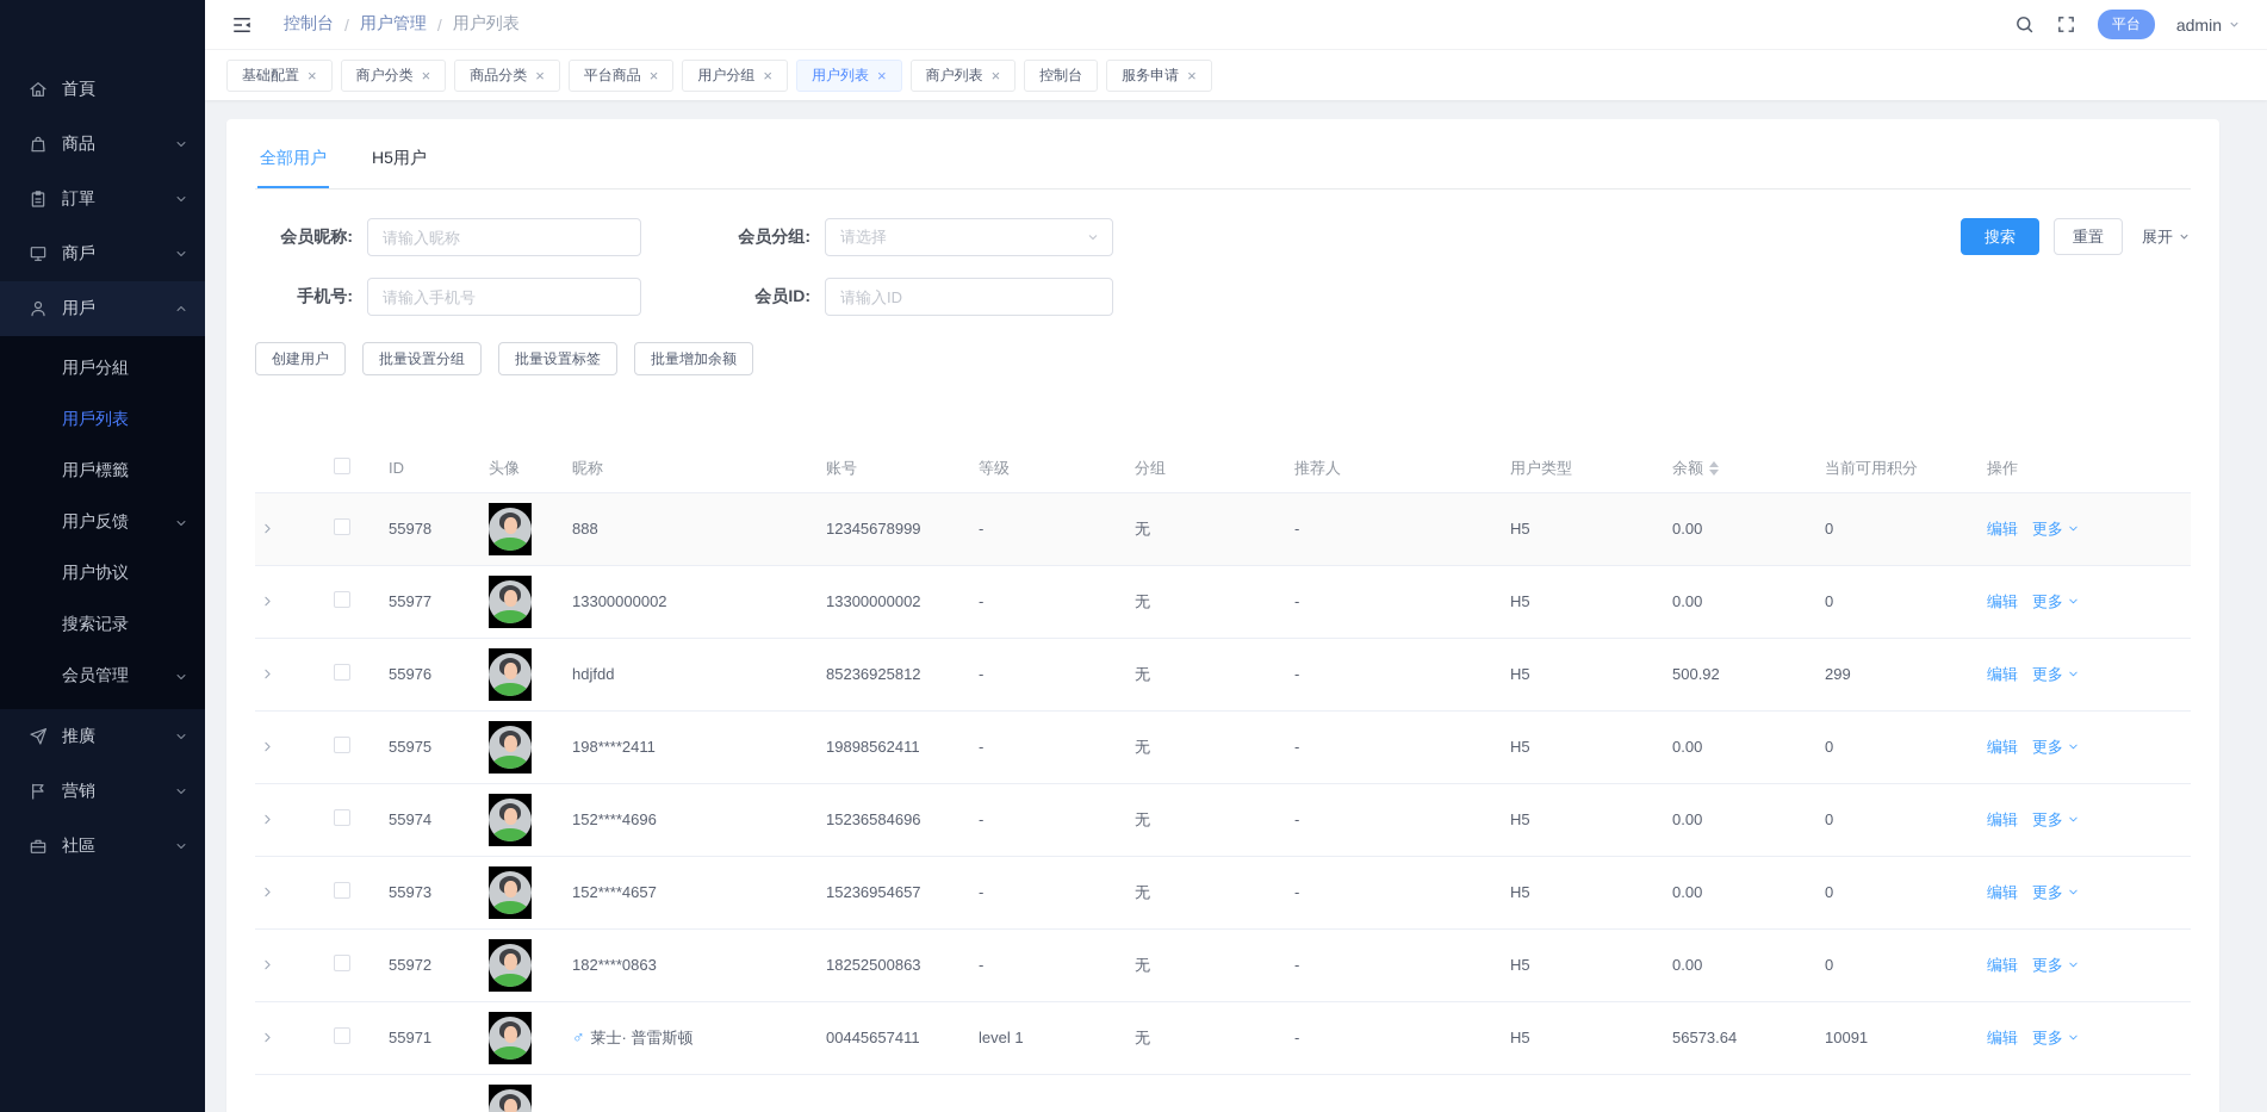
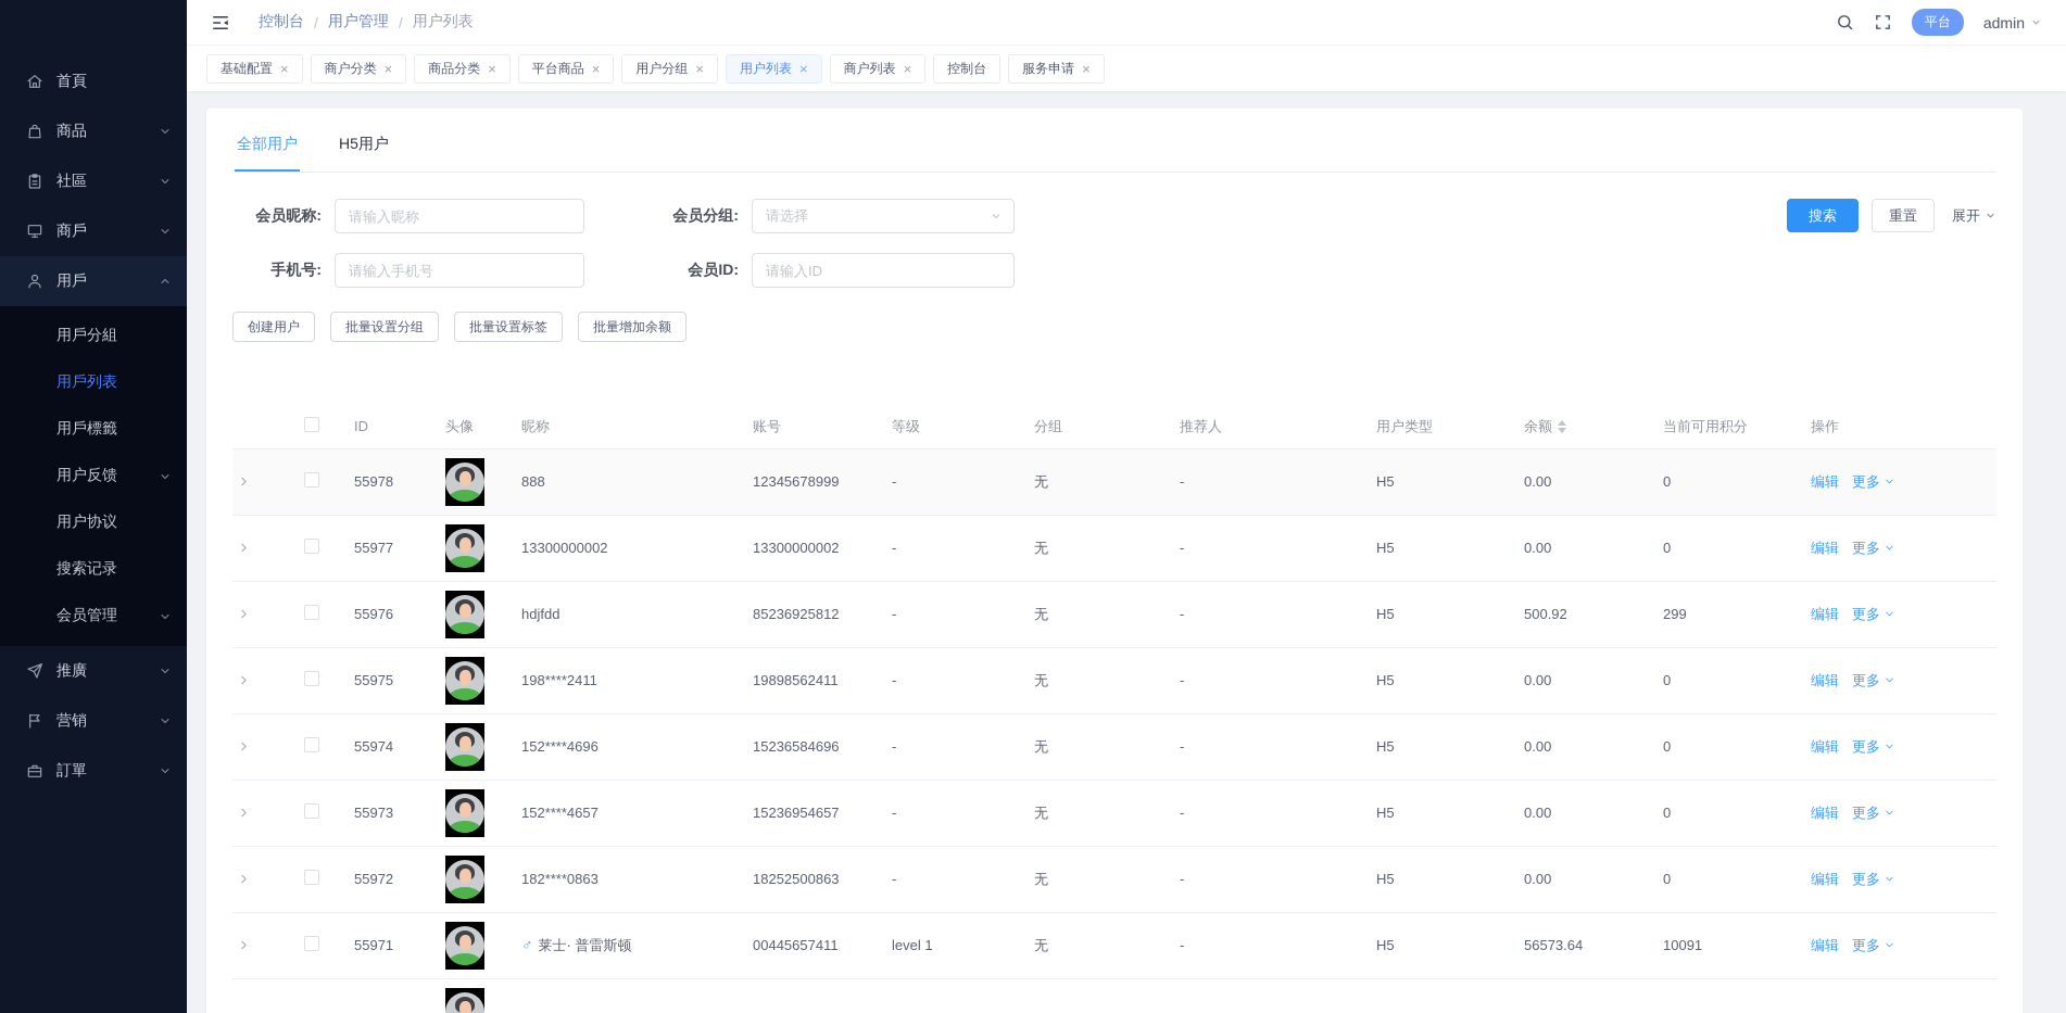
  首頁
  商品
- 訂單
+ 社區
  商戶
  用戶
  用戶分組
  用戶列表
  用戶標籤
  用户反馈
  用户协议
  搜索记录
  会员管理
  推廣
  营销
- 社區
+ 訂單
  控制台
  /
  用户管理
  /
  用户列表
  平台
  admin
  基础配置
  ×
  商户分类
  ×
  商品分类
  ×
  平台商品
  ×
  用户分组
  ×
  用户列表
  ×
  商户列表
  ×
  控制台
  服务申请
  ×
  全部用户
  H5用户
  会员昵称:
  请输入昵称
  会员分组:
  请选择
  搜索
  重置
  展开
  手机号:
  请输入手机号
  会员ID:
  请输入ID
  创建用户
  批量设置分组
  批量设置标签
  批量增加余额
  		ID	头像	昵称	账号	等级	分组	推荐人	用户类型	余额	当前可用积分	操作
  		55978		888	12345678999	-	无	-	H5	0.00	0	编辑 更多
  		55977		13300000002	13300000002	-	无	-	H5	0.00	0	编辑 更多
  		55976		hdjfdd	85236925812	-	无	-	H5	500.92	299	编辑 更多
  		55975		198****2411	19898562411	-	无	-	H5	0.00	0	编辑 更多
  		55974		152****4696	15236584696	-	无	-	H5	0.00	0	编辑 更多
  		55973		152****4657	15236954657	-	无	-	H5	0.00	0	编辑 更多
  		55972		182****0863	18252500863	-	无	-	H5	0.00	0	编辑 更多
  		55971		♂ 莱士· 普雷斯顿	00445657411	level 1	无	-	H5	56573.64	10091	编辑 更多
